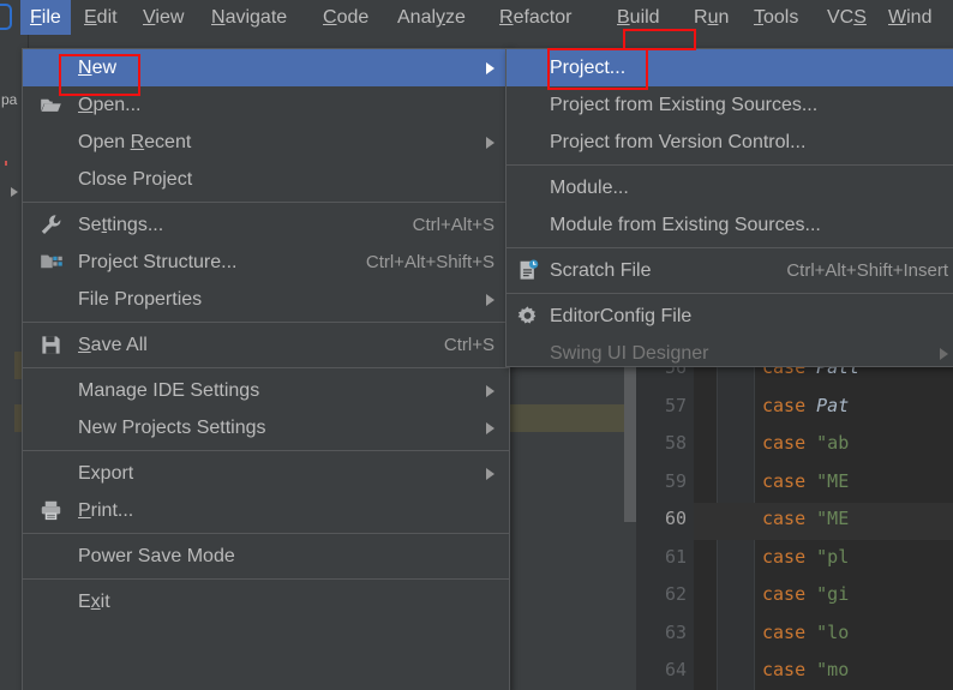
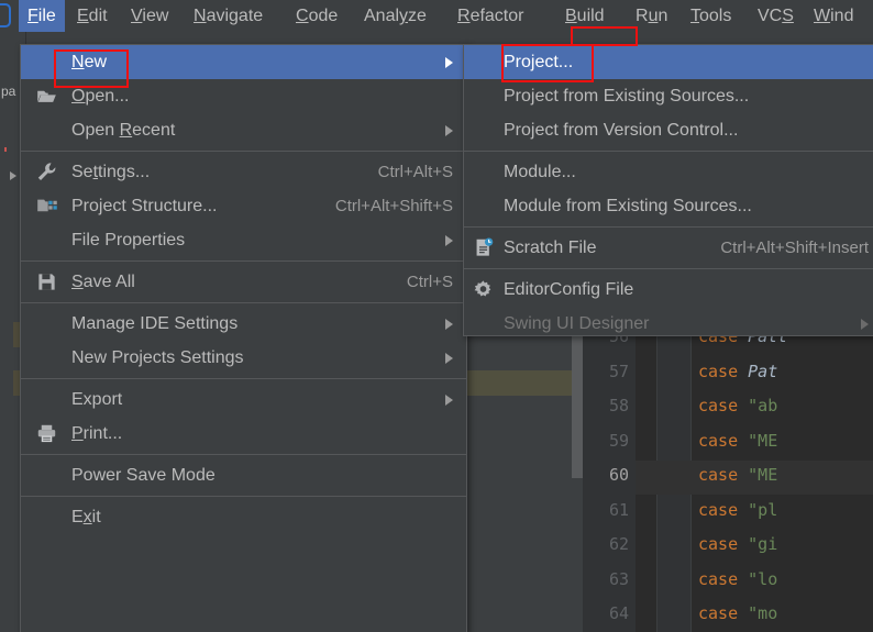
  pa
  56
  case Patt
  57
  case Pat
  58
  case "ab
  59
  case "ME
  60
  case "ME
  61
  case "pl
  62
  case "gi
  63
  case "lo
  64
  case "mo
  File
  Edit
  View
  Navigate
  Code
  Analyze
  Refactor
  Build
  Run
  Tools
  VCS
  Wind
  New
  Open...
  Open Recent
- Close Project
  Settings...
  Ctrl+Alt+S
  Project Structure...
  Ctrl+Alt+Shift+S
  File Properties
  Save All
  Ctrl+S
  Manage IDE Settings
  New Projects Settings
  Export
  Print...
  Power Save Mode
  Exit
  Project...
  Project from Existing Sources...
  Project from Version Control...
  Module...
  Module from Existing Sources...
  Scratch File
  Ctrl+Alt+Shift+Insert
  EditorConfig File
  Swing UI Designer
